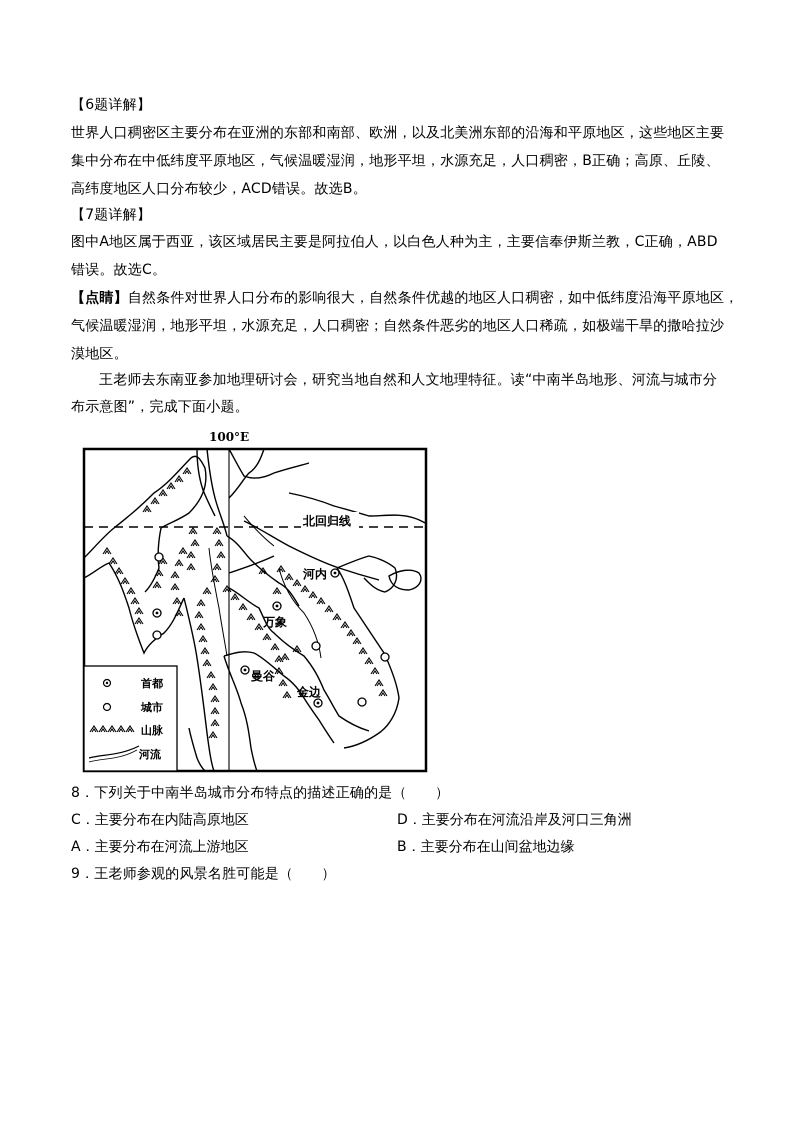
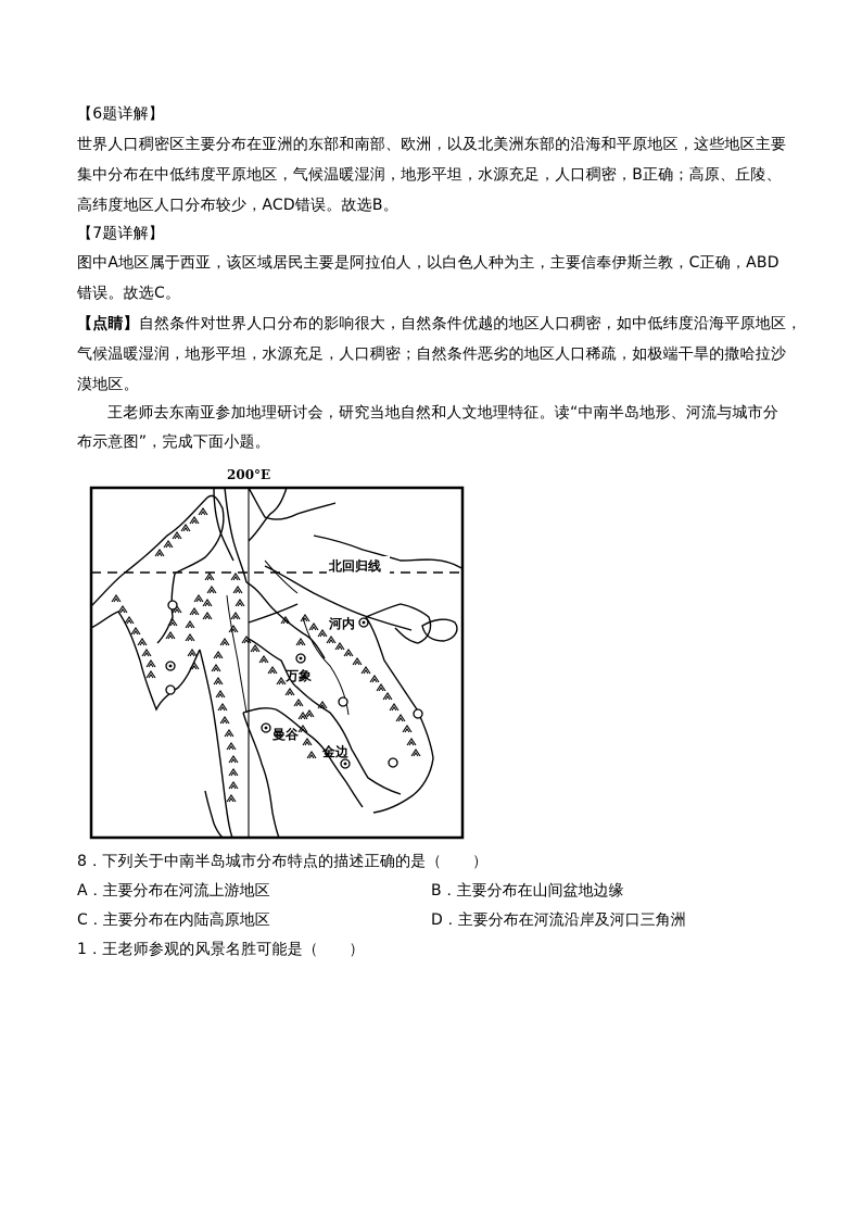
  【6题详解】
  世界人口稠密区主要分布在亚洲的东部和南部、欧洲，以及北美洲东部的沿海和平原地区，这些地区主要
  集中分布在中低纬度平原地区，气候温暖湿润，地形平坦，水源充足，人口稠密，B正确；高原、丘陵、
  高纬度地区人口分布较少，ACD错误。故选B。
  【7题详解】
  图中A地区属于西亚，该区域居民主要是阿拉伯人，以白色人种为主，主要信奉伊斯兰教，C正确，ABD
  错误。故选C。
  【点睛】自然条件对世界人口分布的影响很大，自然条件优越的地区人口稠密，如中低纬度沿海平原地区，
  气候温暖湿润，地形平坦，水源充足，人口稠密；自然条件恶劣的地区人口稀疏，如极端干旱的撒哈拉沙
  漠地区。
  王老师去东南亚参加地理研讨会，研究当地自然和人文地理特征。读“中南半岛地形、河流与城市分
  布示意图”，完成下面小题。
- 100°E
+ 200°E
  北回归线
  河内
  万象
  曼谷
  金边
- 首都
- 城市
- 山脉
- 河流
  8．下列关于中南半岛城市分布特点的描述正确的是（ ）
- C．主要分布在内陆高原地区
+ A．主要分布在河流上游地区
- D．主要分布在河流沿岸及河口三角洲
+ B．主要分布在山间盆地边缘
- A．主要分布在河流上游地区
+ C．主要分布在内陆高原地区
- B．主要分布在山间盆地边缘
+ D．主要分布在河流沿岸及河口三角洲
- 9．王老师参观的风景名胜可能是（ ）
+ 1．王老师参观的风景名胜可能是（ ）
